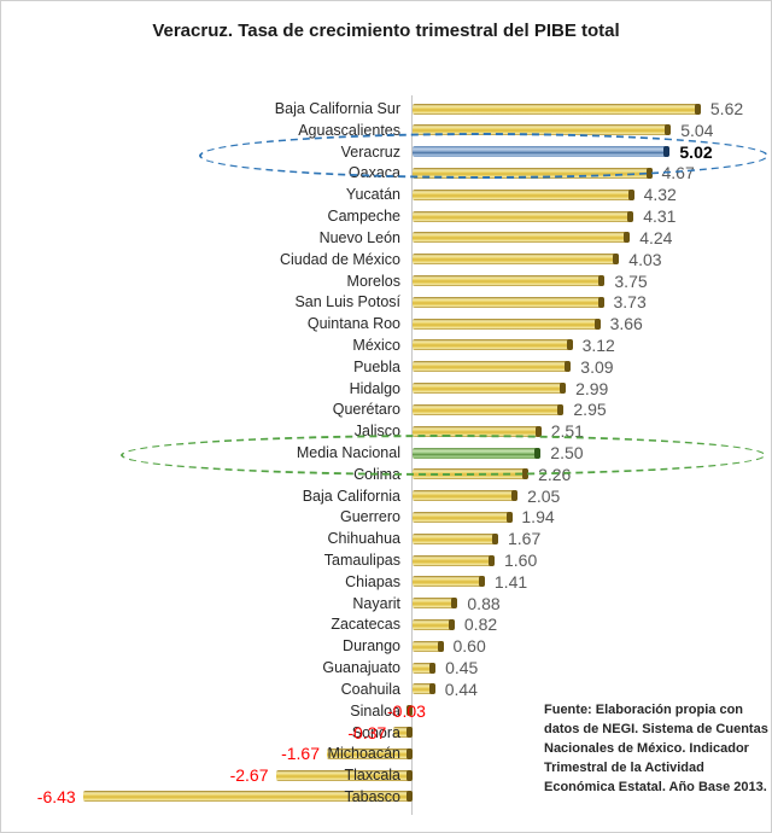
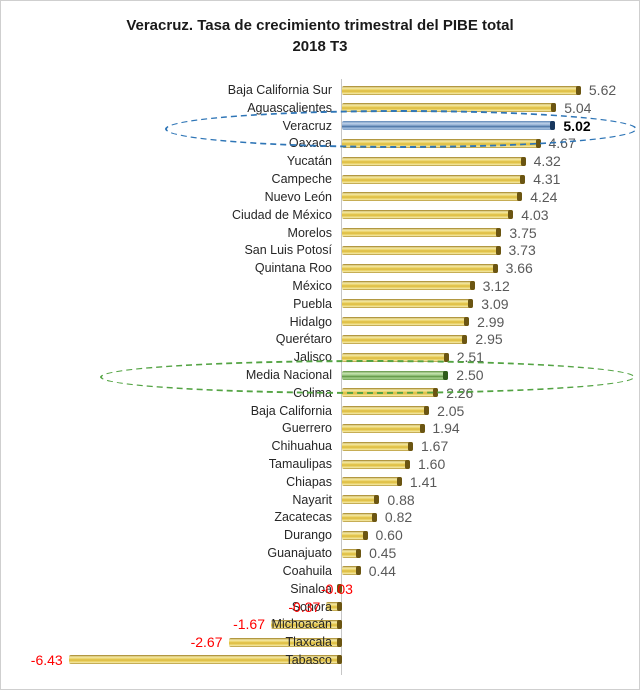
  Veracruz. Tasa de crecimiento trimestral del PIBE total
+ 2018 T3
  Baja California Sur
  5.62
  Aguascalientes
  5.04
  Veracruz
  5.02
  Oaxaca
  4.67
  Yucatán
  4.32
  Campeche
  4.31
  Nuevo León
  4.24
  Ciudad de México
  4.03
  Morelos
  3.75
  San Luis Potosí
  3.73
  Quintana Roo
  3.66
  México
  3.12
  Puebla
  3.09
  Hidalgo
  2.99
  Querétaro
  2.95
  Jalisco
  2.51
  Media Nacional
  2.50
  Colima
  2.26
  Baja California
  2.05
  Guerrero
  1.94
  Chihuahua
  1.67
  Tamaulipas
  1.60
  Chiapas
  1.41
  Nayarit
  0.88
  Zacatecas
  0.82
  Durango
  0.60
  Guanajuato
  0.45
  Coahuila
  0.44
  Sinaloa
  -0.03
  Sonora
  -0.37
  Michoacán
  -1.67
  Tlaxcala
  -2.67
  Tabasco
  -6.43
- Fuente: Elaboración propia con datos de NEGI. Sistema de Cuentas Nacionales de México. Indicador Trimestral de la Actividad Económica Estatal. Año Base 2013.
